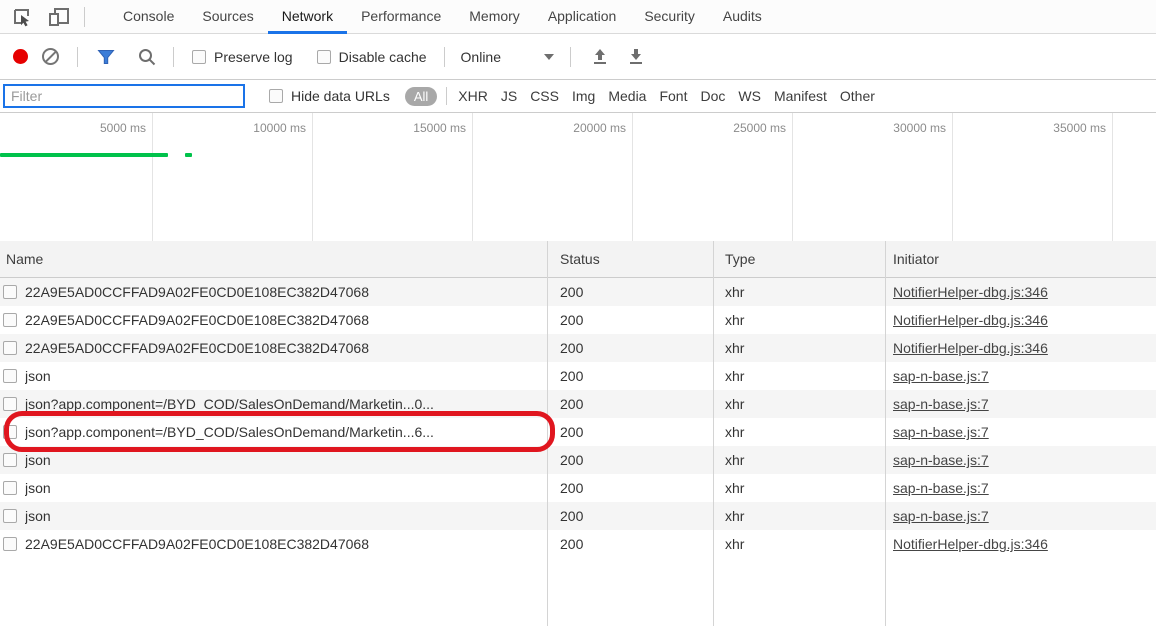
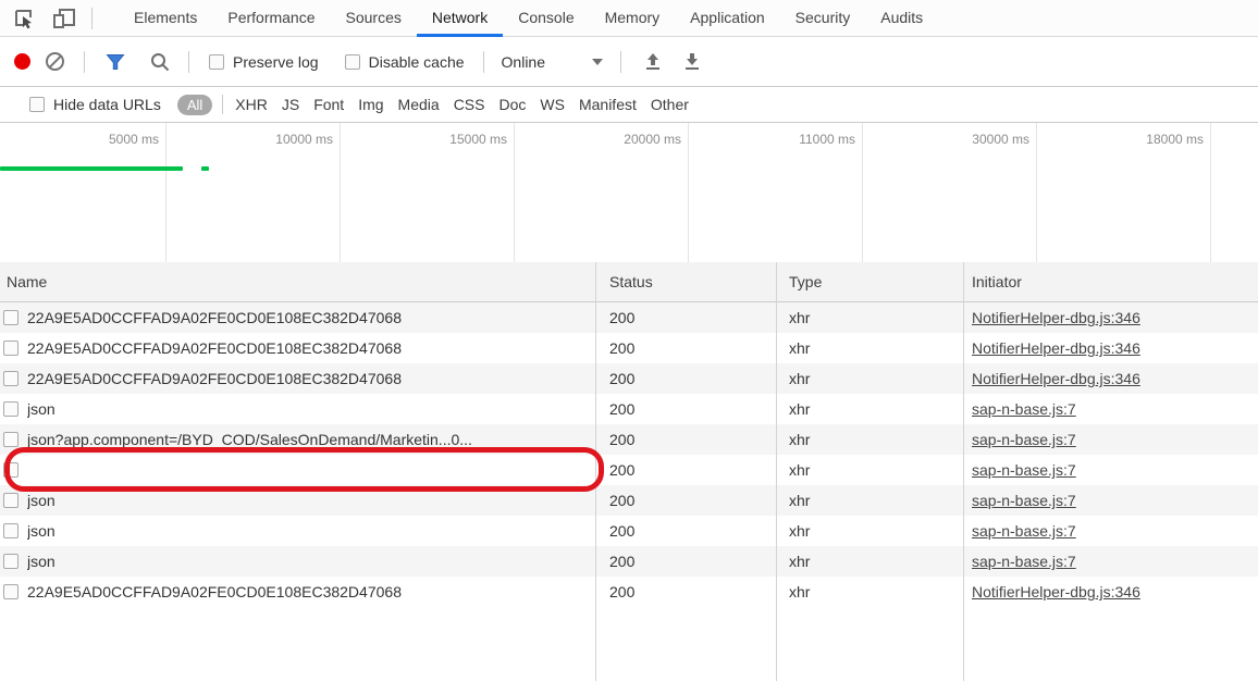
+ Elements
- Console
+ Performance
  Sources
  Network
- Performance
+ Console
  Memory
  Application
  Security
  Audits
  Preserve log
  Disable cache
  Online
- Filter
  Hide data URLs
  All
  XHR
  JS
- CSS
+ Font
  Img
  Media
- Font
+ CSS
  Doc
  WS
  Manifest
  Other
  5000 ms
  10000 ms
  15000 ms
  20000 ms
- 25000 ms
+ 11000 ms
  30000 ms
- 35000 ms
+ 18000 ms
  Name
  Status
  Type
  Initiator
  22A9E5AD0CCFFAD9A02FE0CD0E108EC382D47068
  200
  xhr
  NotifierHelper-dbg.js:346
  22A9E5AD0CCFFAD9A02FE0CD0E108EC382D47068
  200
  xhr
  NotifierHelper-dbg.js:346
  22A9E5AD0CCFFAD9A02FE0CD0E108EC382D47068
  200
  xhr
  NotifierHelper-dbg.js:346
  json
  200
  xhr
  sap-n-base.js:7
  json?app.component=/BYD_COD/SalesOnDemand/Marketin...0...
  200
  xhr
  sap-n-base.js:7
- json?app.component=/BYD_COD/SalesOnDemand/Marketin...6...
  200
  xhr
  sap-n-base.js:7
  json
  200
  xhr
  sap-n-base.js:7
  json
  200
  xhr
  sap-n-base.js:7
  json
  200
  xhr
  sap-n-base.js:7
  22A9E5AD0CCFFAD9A02FE0CD0E108EC382D47068
  200
  xhr
  NotifierHelper-dbg.js:346
